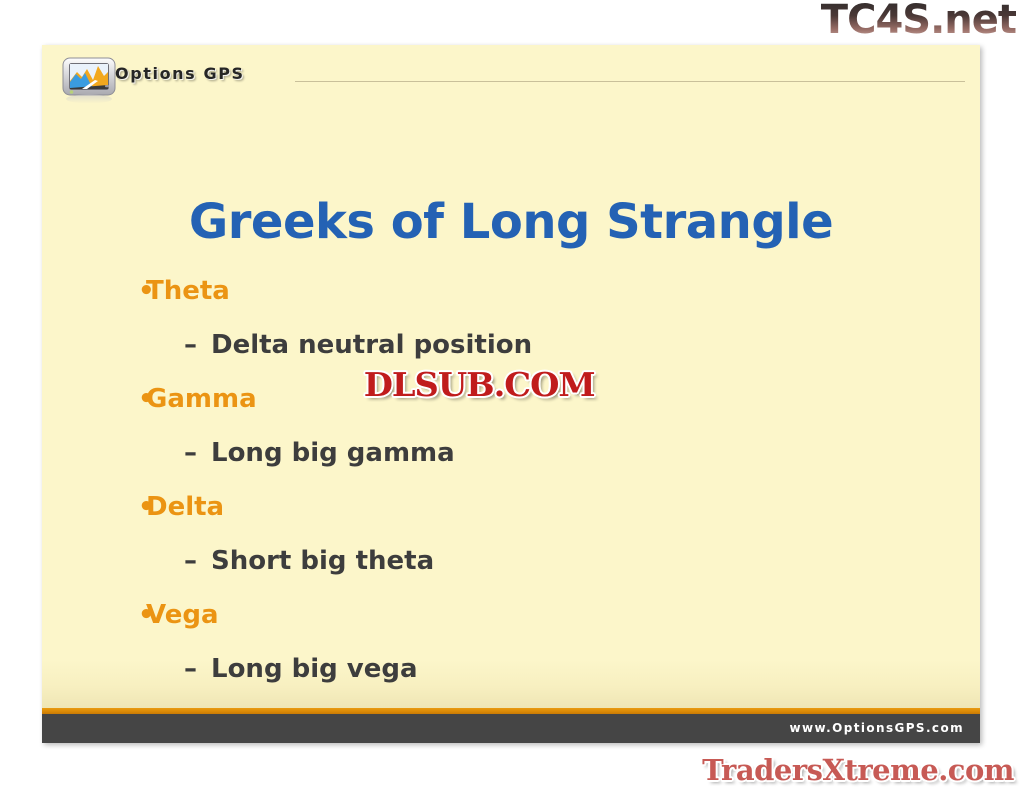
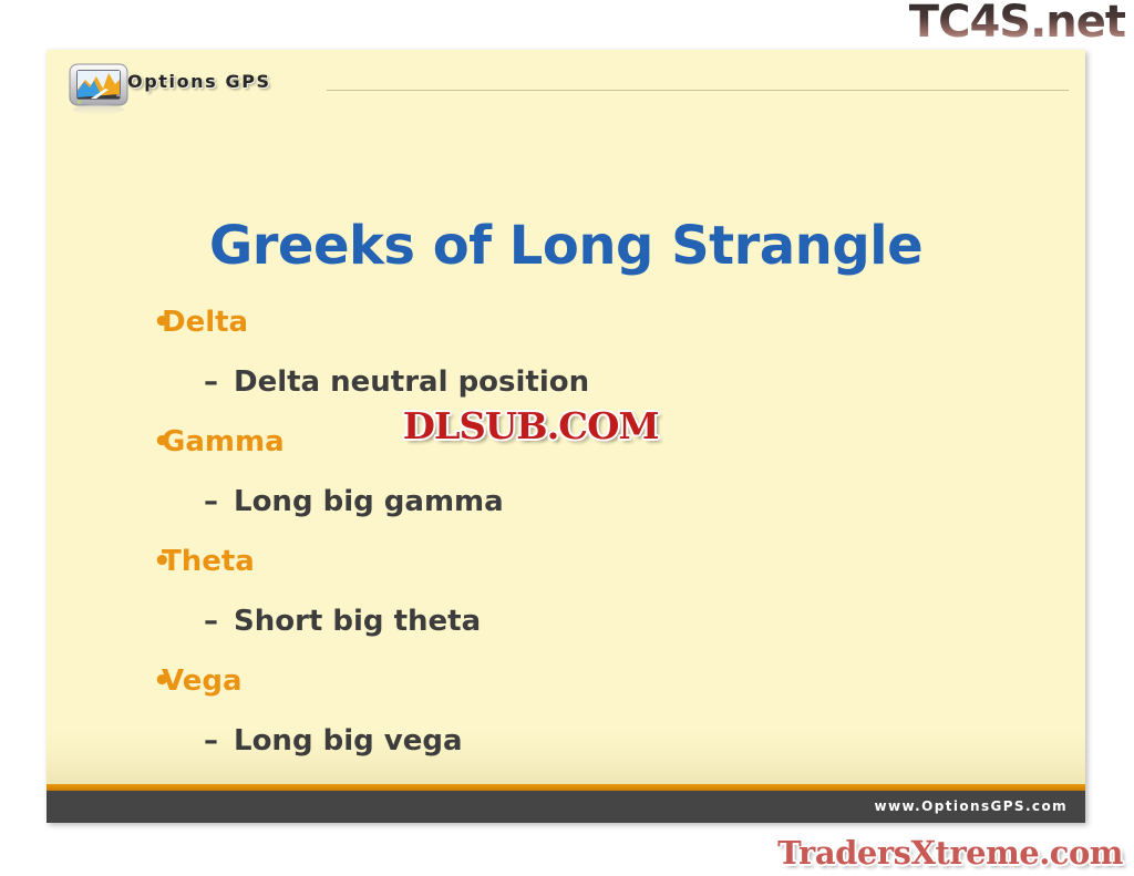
  TC4S.net
  Options GPS
  Greeks of Long Strangle
  •
- Theta
+ Delta
  –
  Delta neutral position
  •
  Gamma
  –
  Long big gamma
  •
- Delta
+ Theta
  –
  Short big theta
  •
  Vega
  –
  Long big vega
  www.OptionsGPS.com
  DLSUB.COM
  TradersXtreme.com
